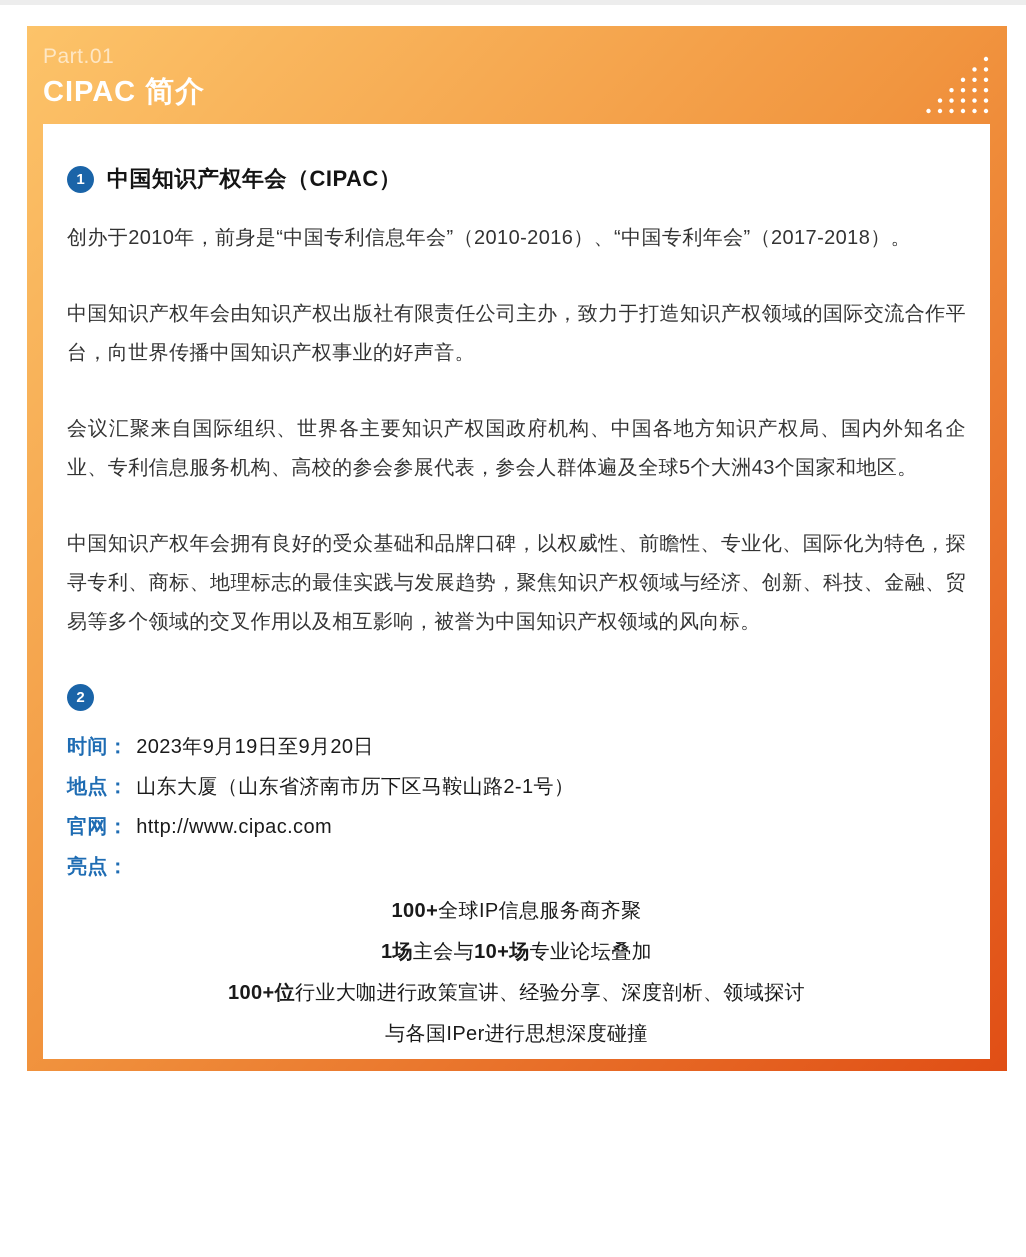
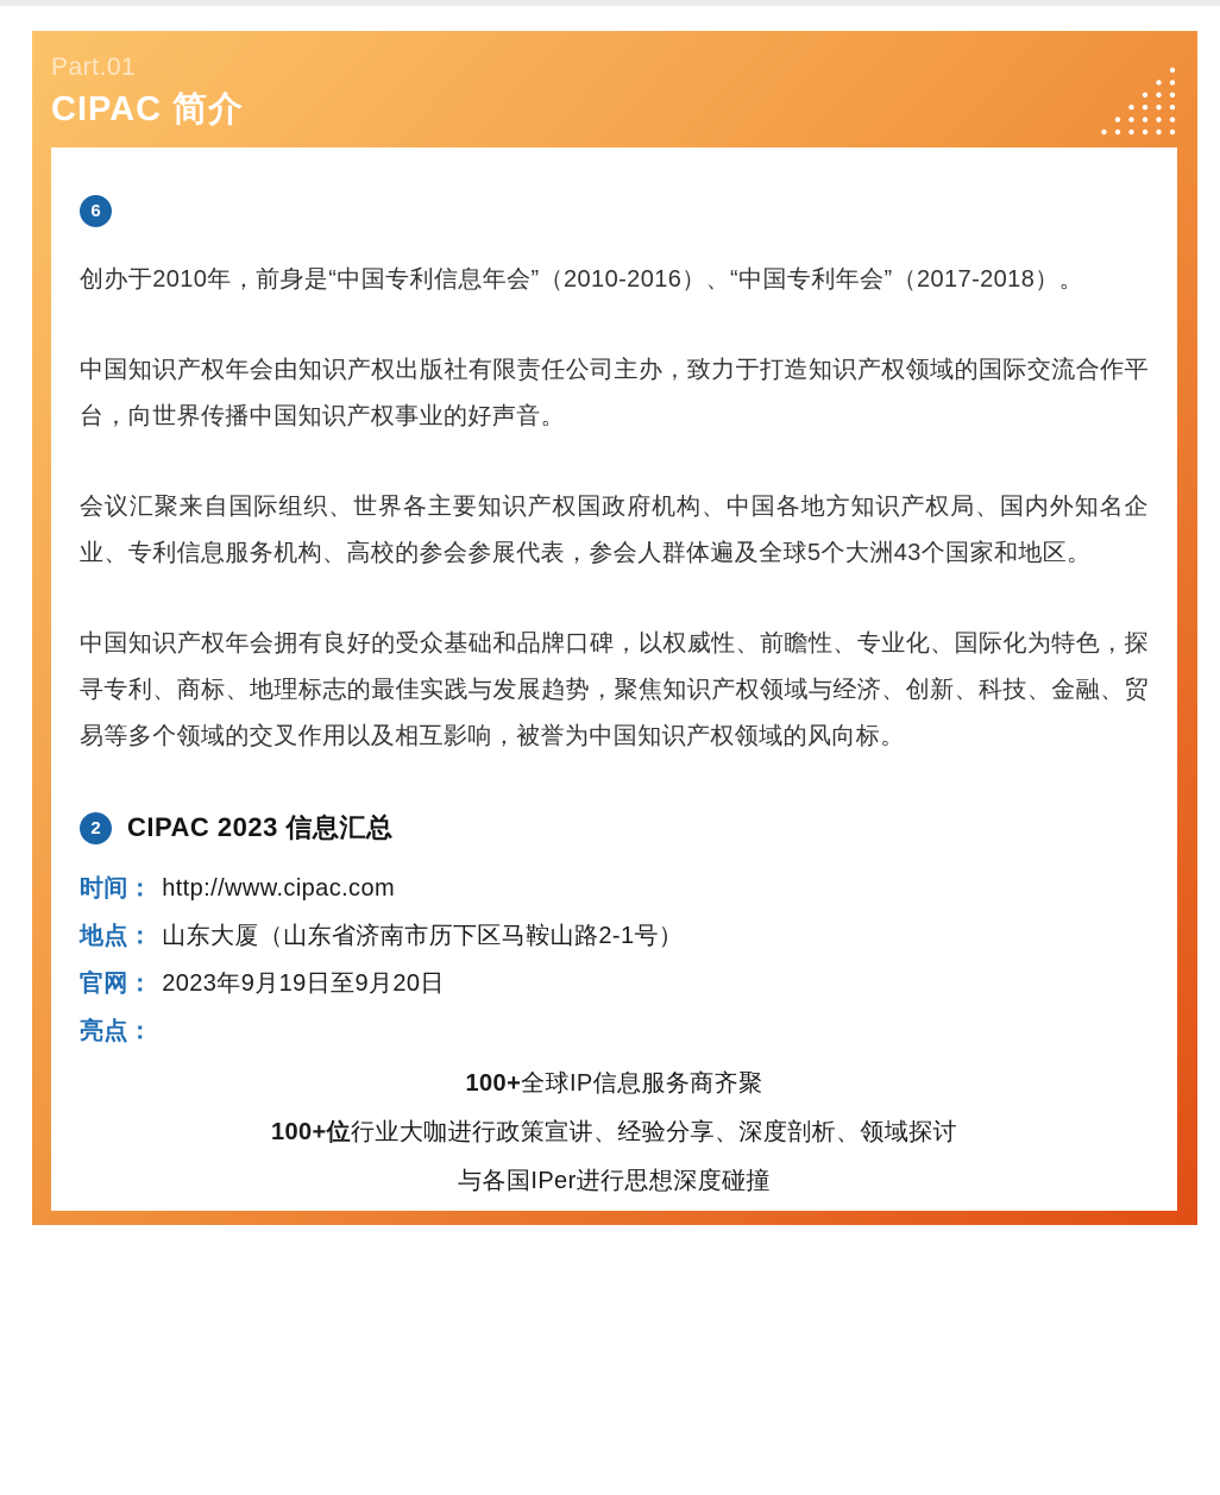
  Part.01
  CIPAC 简介
- 1
+ 6
- 中国知识产权年会（CIPAC）
  创办于2010年，前身是“中国专利信息年会”（2010-2016）、“中国专利年会”（2017-2018）。
  中国知识产权年会由知识产权出版社有限责任公司主办，致力于打造知识产权领域的国际交流合作平台，向世界传播中国知识产权事业的好声音。
  会议汇聚来自国际组织、世界各主要知识产权国政府机构、中国各地方知识产权局、国内外知名企业、专利信息服务机构、高校的参会参展代表，参会人群体遍及全球5个大洲43个国家和地区。
  中国知识产权年会拥有良好的受众基础和品牌口碑，以权威性、前瞻性、专业化、国际化为特色，探寻专利、商标、地理标志的最佳实践与发展趋势，聚焦知识产权领域与经济、创新、科技、金融、贸易等多个领域的交叉作用以及相互影响，被誉为中国知识产权领域的风向标。
  2
+ CIPAC 2023 信息汇总
- 时间： 2023年9月19日至9月20日
+ 时间： http://www.cipac.com
  地点： 山东大厦（山东省济南市历下区马鞍山路2-1号）
- 官网： http://www.cipac.com
+ 官网： 2023年9月19日至9月20日
  亮点：
  100+全球IP信息服务商齐聚
- 1场主会与10+场专业论坛叠加
  100+位行业大咖进行政策宣讲、经验分享、深度剖析、领域探讨
  与各国IPer进行思想深度碰撞
